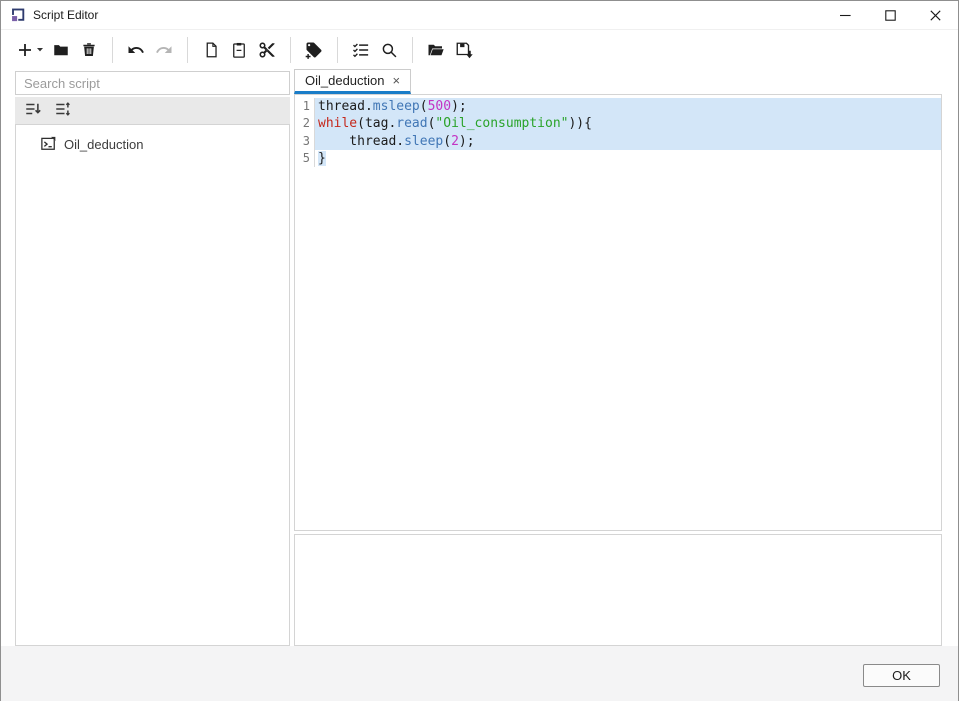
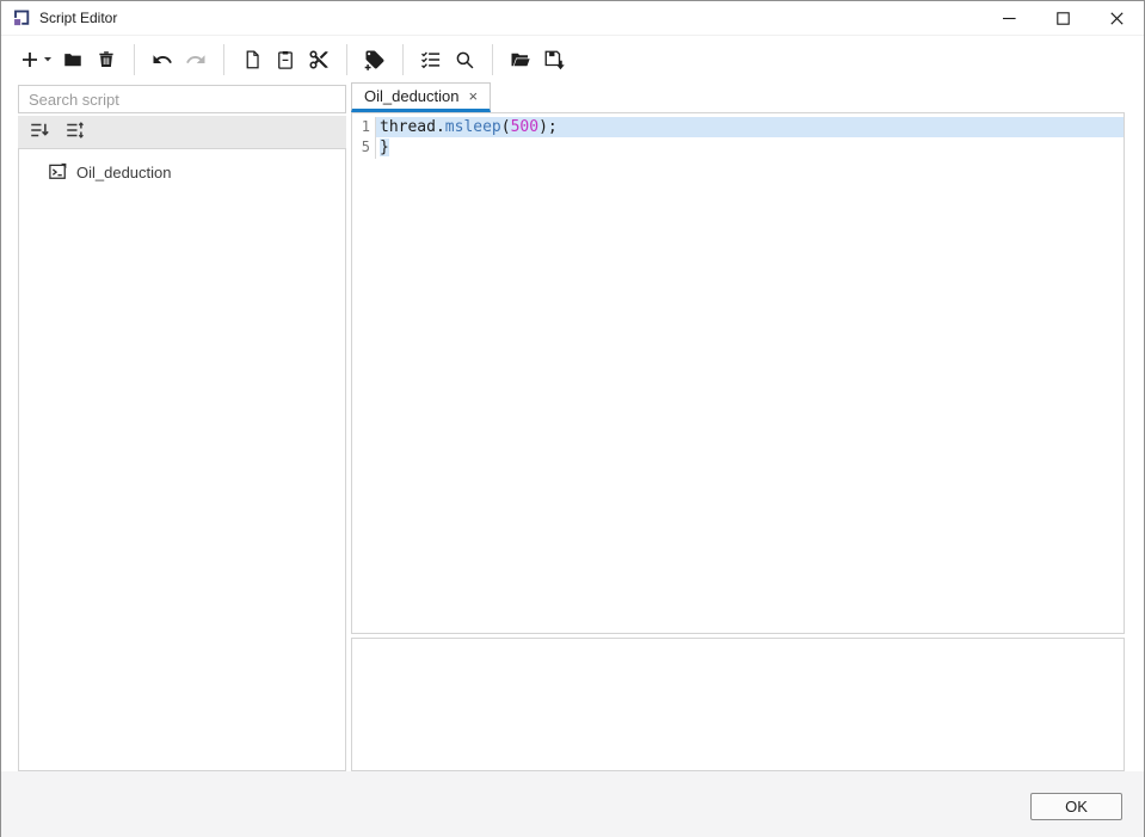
  Script Editor
  Search script
  Oil_deduction
  Oil_deduction
  ×
  1
  thread.msleep(500);
- 2
- while(tag.read("Oil_consumption")){
- 3
- thread.sleep(2);
  5
  }
  OK
